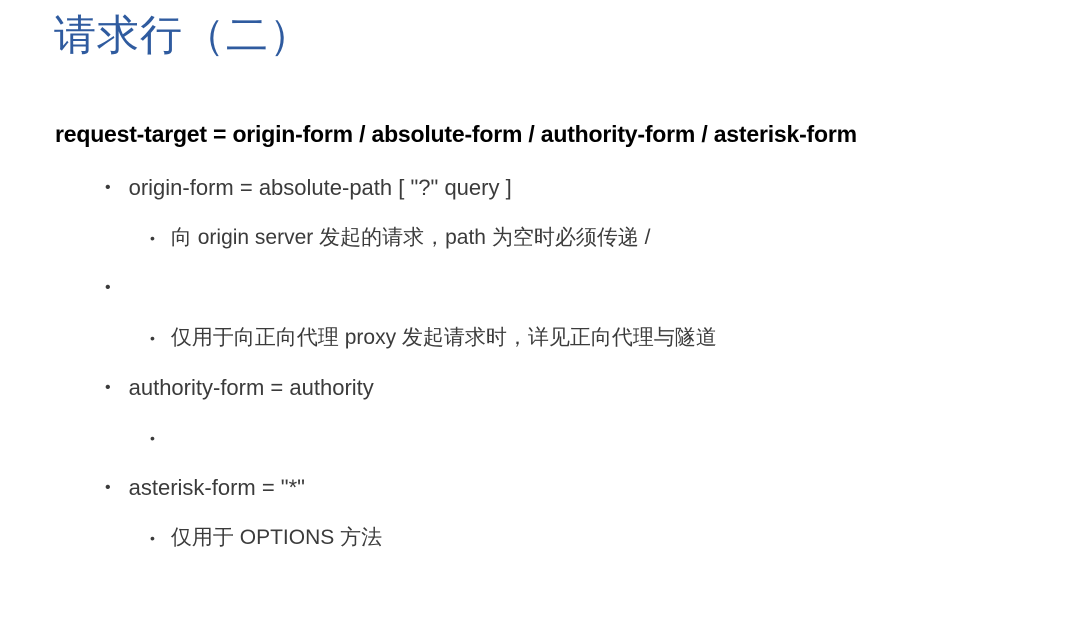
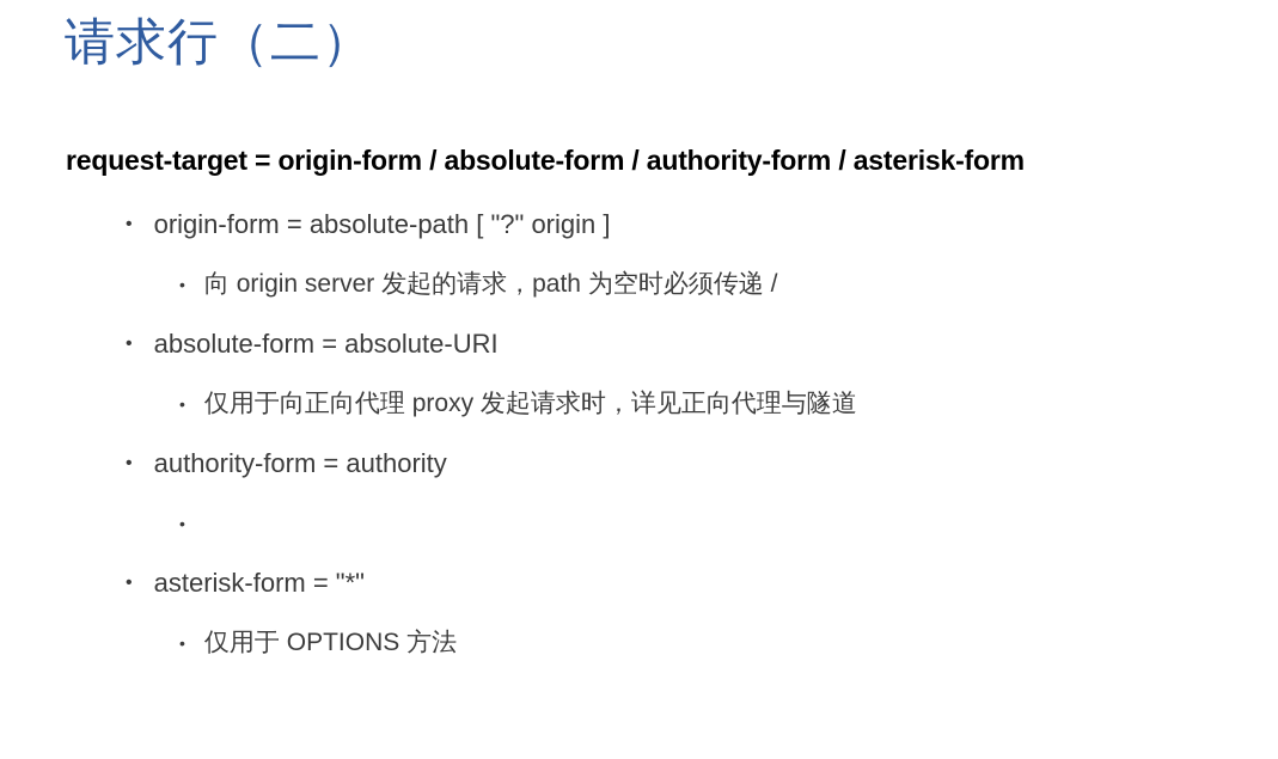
  请求行（二）
  request-target = origin-form / absolute-form / authority-form / asterisk-form
  •
- origin-form = absolute-path [ "?" query ]
+ origin-form = absolute-path [ "?" origin ]
  •
  向 origin server 发起的请求，path 为空时必须传递 /
  •
+ absolute-form = absolute-URI
  •
  仅用于向正向代理 proxy 发起请求时，详见正向代理与隧道
  •
  authority-form = authority
  •
  •
  asterisk-form = "*"
  •
  仅用于 OPTIONS 方法
